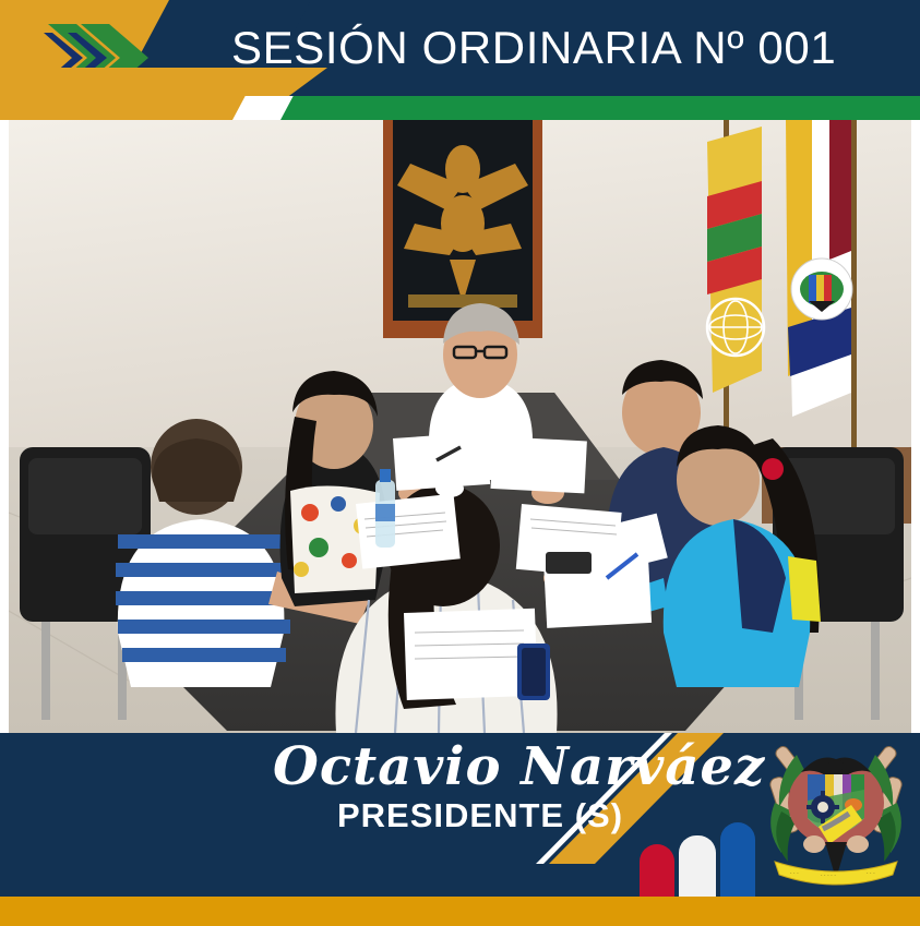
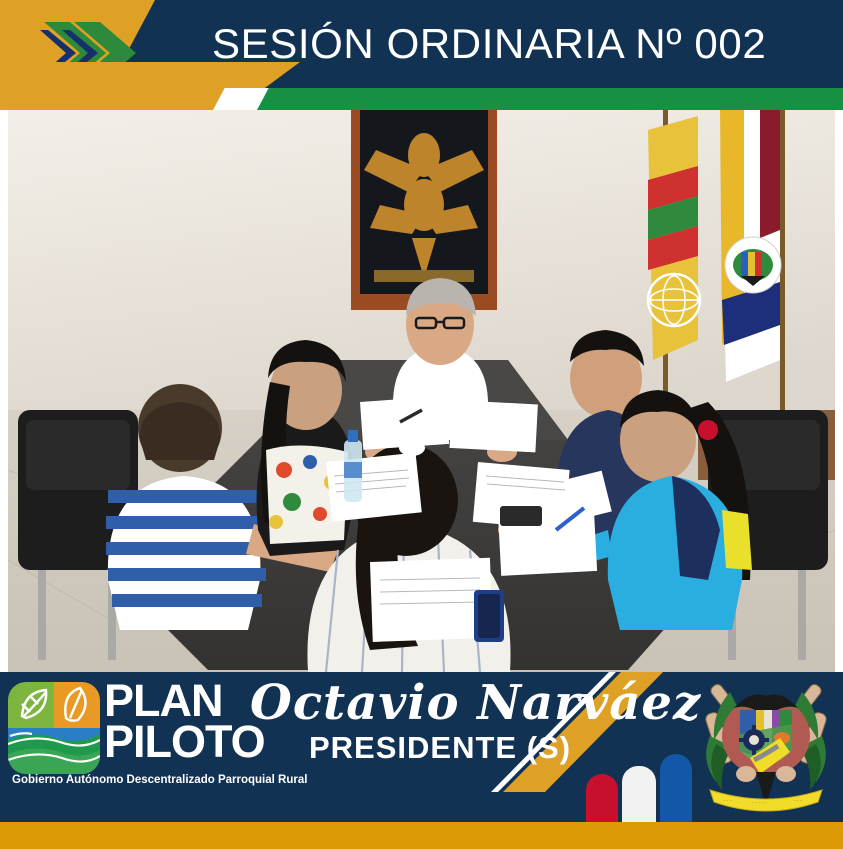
- SESIÓN ORDINARIA Nº 001
+ SESIÓN ORDINARIA Nº 002
+ PLAN
+ PILOTO
+ Gobierno Autónomo Descentralizado Parroquial Rural
  Octavio Narváez
  PRESIDENTE (S)
